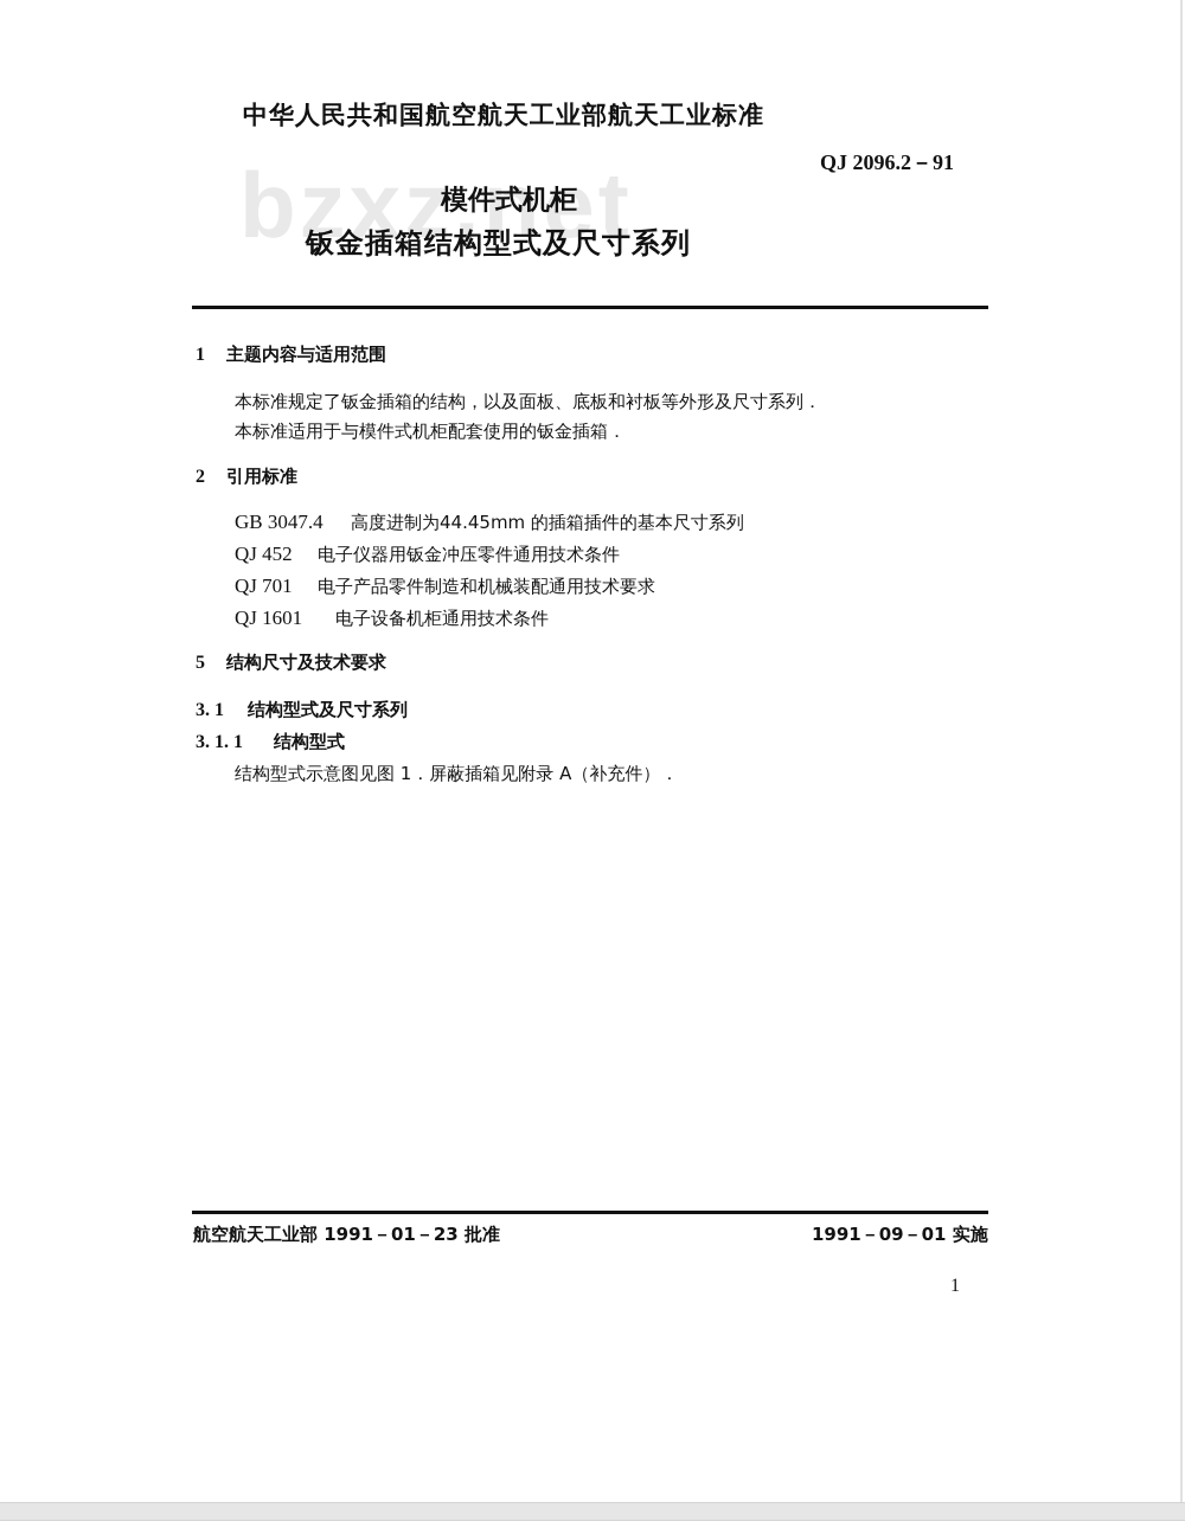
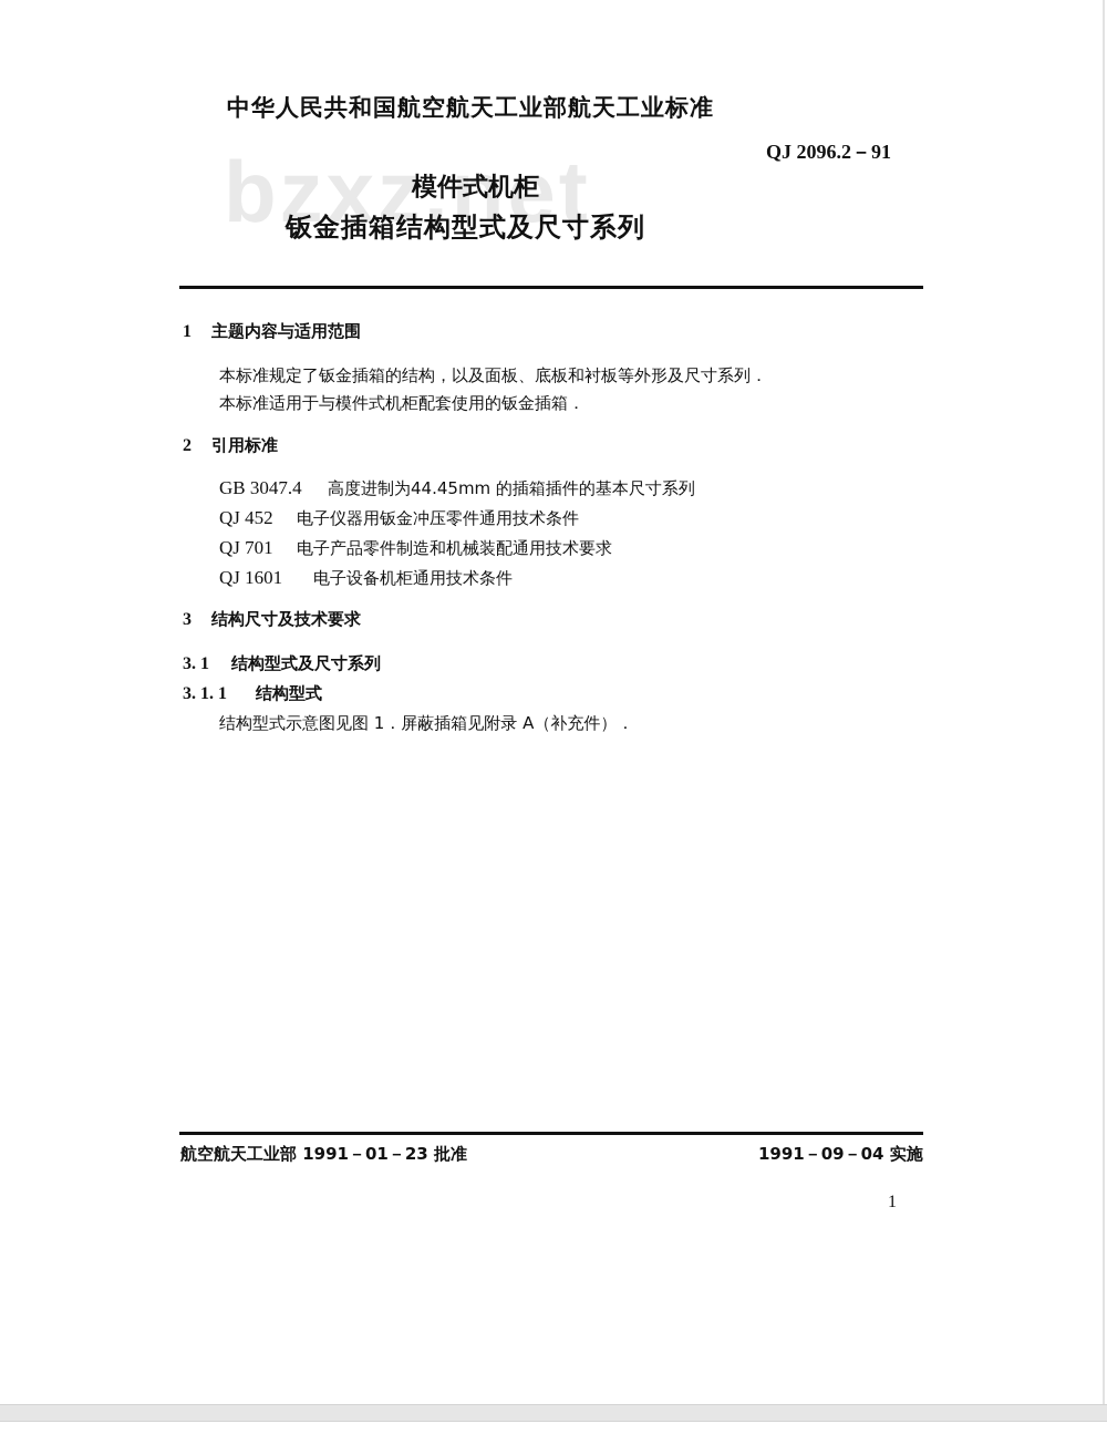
  中华人民共和国航空航天工业部航天工业标准
  QJ 2096.2－91
  bzxz.net
  模件式机柜
  钣金插箱结构型式及尺寸系列
  1 主题内容与适用范围
  本标准规定了钣金插箱的结构，以及面板、底板和衬板等外形及尺寸系列．
  本标准适用于与模件式机柜配套使用的钣金插箱．
  2 引用标准
  GB 3047.4 高度进制为44.45mm 的插箱插件的基本尺寸系列
  QJ 452 电子仪器用钣金冲压零件通用技术条件
  QJ 701 电子产品零件制造和机械装配通用技术要求
  QJ 1601 电子设备机柜通用技术条件
- 5 结构尺寸及技术要求
+ 3 结构尺寸及技术要求
  3. 1 结构型式及尺寸系列
  3. 1. 1 结构型式
  结构型式示意图见图 1．屏蔽插箱见附录 A（补充件）．
  航空航天工业部 1991－01－23 批准
- 1991－09－01 实施
+ 1991－09－04 实施
  1
